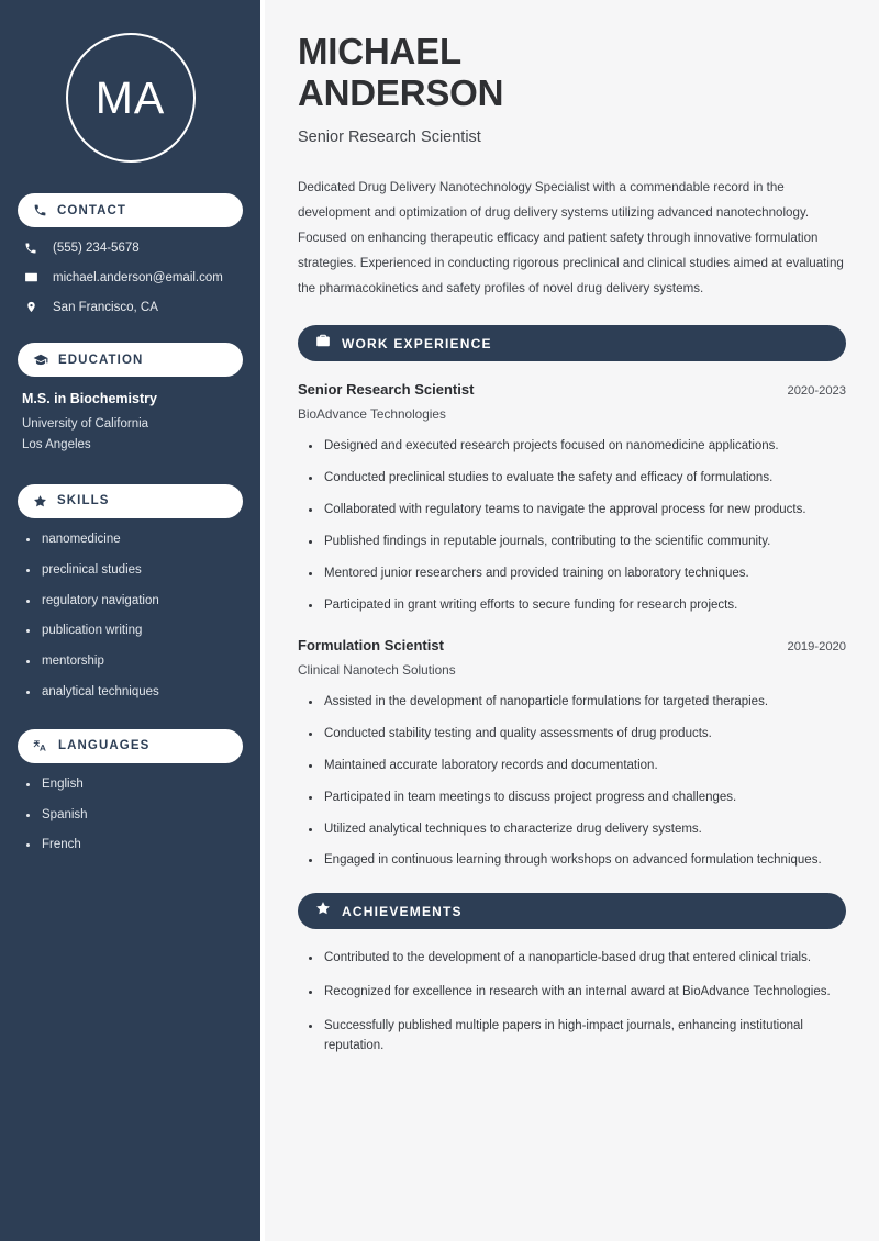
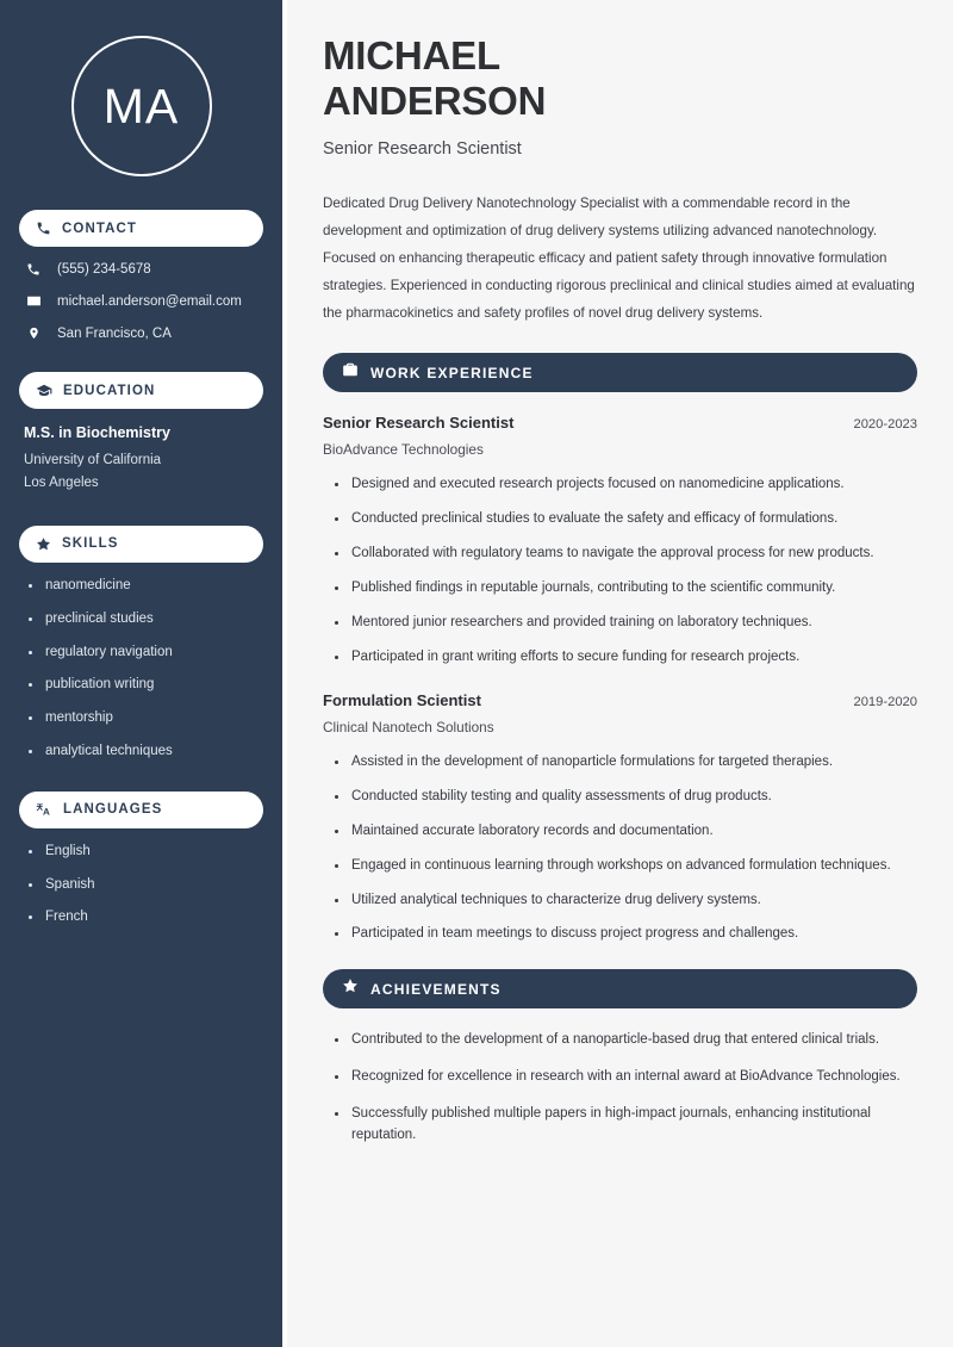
  MA
  CONTACT
  (555) 234-5678
  michael.anderson@email.com
  San Francisco, CA
  EDUCATION
  M.S. in Biochemistry
  University of California
  Los Angeles
  SKILLS
  nanomedicine
  preclinical studies
  regulatory navigation
  publication writing
  mentorship
  analytical techniques
  LANGUAGES
  English
  Spanish
  French
  MICHAEL
  ANDERSON
  Senior Research Scientist
  Dedicated Drug Delivery Nanotechnology Specialist with a commendable record in the development and optimization of drug delivery systems utilizing advanced nanotechnology. Focused on enhancing therapeutic efficacy and patient safety through innovative formulation strategies. Experienced in conducting rigorous preclinical and clinical studies aimed at evaluating the pharmacokinetics and safety profiles of novel drug delivery systems.
  WORK EXPERIENCE
  Senior Research Scientist
  2020-2023
  BioAdvance Technologies
  Designed and executed research projects focused on nanomedicine applications.
  Conducted preclinical studies to evaluate the safety and efficacy of formulations.
  Collaborated with regulatory teams to navigate the approval process for new products.
  Published findings in reputable journals, contributing to the scientific community.
  Mentored junior researchers and provided training on laboratory techniques.
  Participated in grant writing efforts to secure funding for research projects.
  Formulation Scientist
  2019-2020
  Clinical Nanotech Solutions
  Assisted in the development of nanoparticle formulations for targeted therapies.
  Conducted stability testing and quality assessments of drug products.
  Maintained accurate laboratory records and documentation.
- Participated in team meetings to discuss project progress and challenges.
+ Engaged in continuous learning through workshops on advanced formulation techniques.
  Utilized analytical techniques to characterize drug delivery systems.
- Engaged in continuous learning through workshops on advanced formulation techniques.
+ Participated in team meetings to discuss project progress and challenges.
  ACHIEVEMENTS
  Contributed to the development of a nanoparticle-based drug that entered clinical trials.
  Recognized for excellence in research with an internal award at BioAdvance Technologies.
  Successfully published multiple papers in high-impact journals, enhancing institutional reputation.
